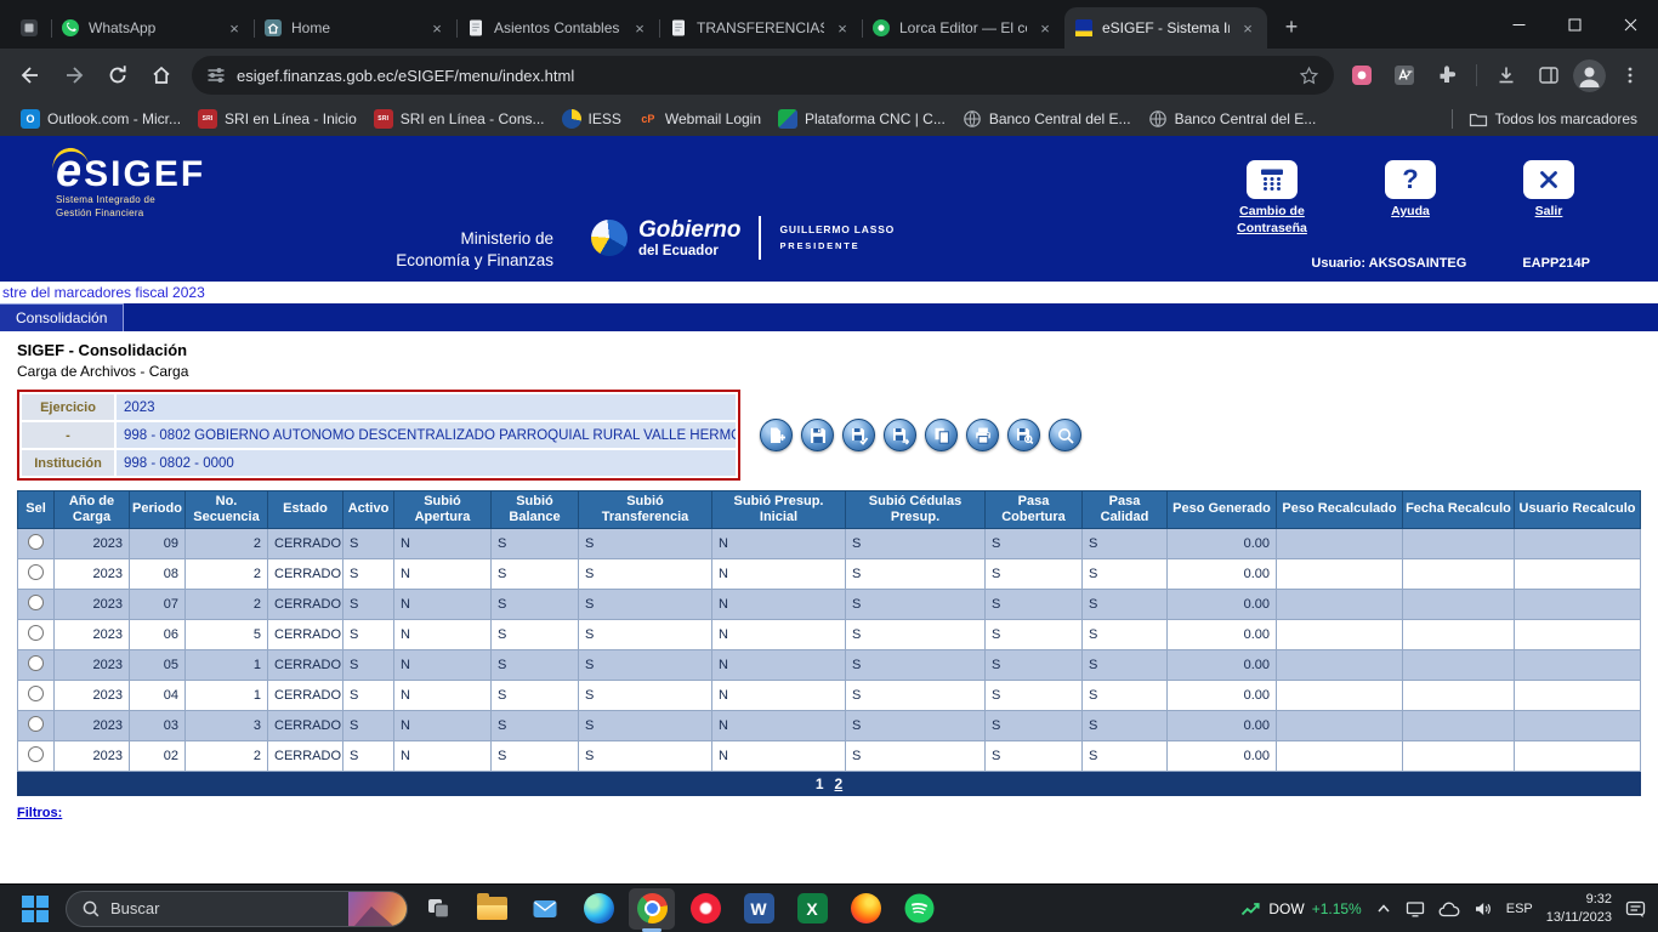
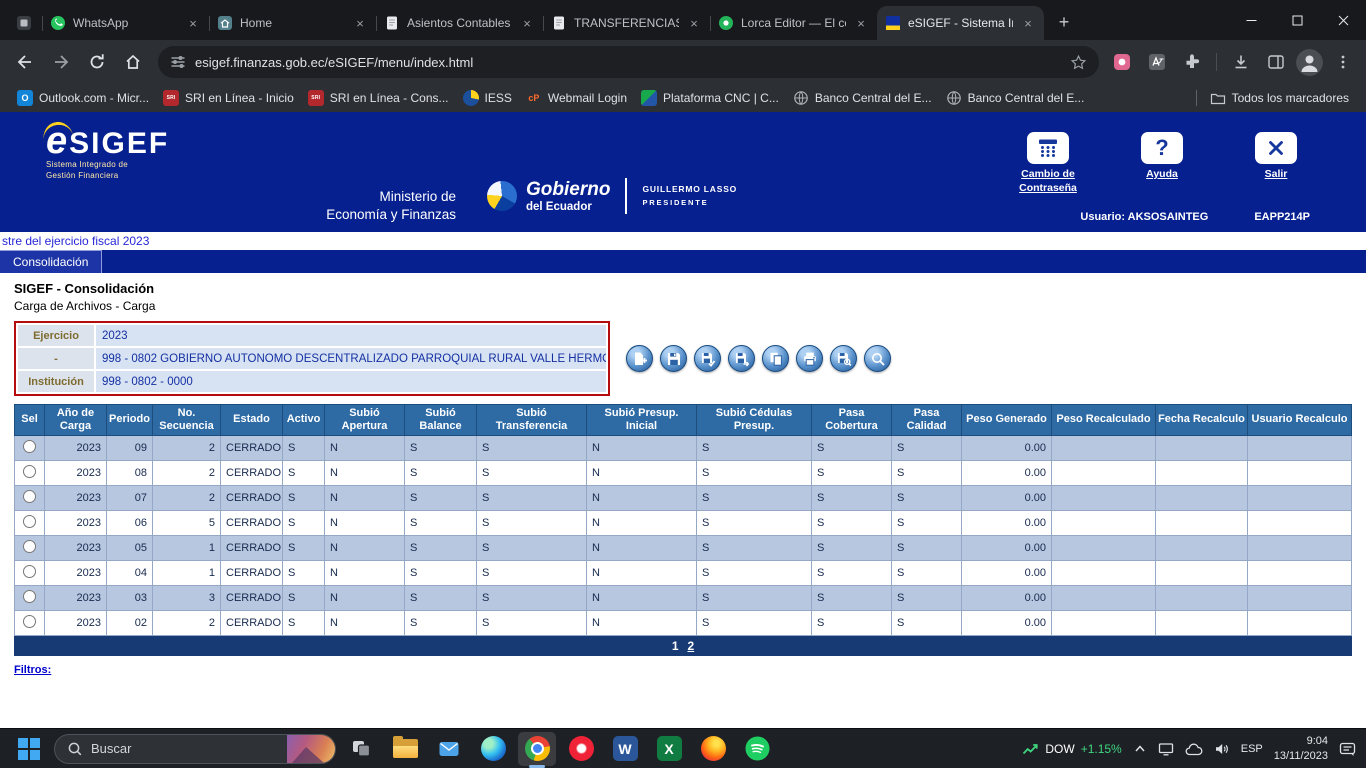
  WhatsApp
  ×
  Home
  ×
  Asientos Contables
  ×
  TRANSFERENCIA
  ×
  Lorca Editor — El c
  ×
  eSIGEF - Sistema I
  ×
  +
  esigef.finanzas.gob.ec/eSIGEF/menu/index.html
  O
  Outlook.com - Micr...
  SRI en Línea - Inicio
  SRI en Línea - Cons...
  IESS
  cP
  Webmail Login
  Plataforma CNC | C...
  Banco Central del E...
  Banco Central del E...
  Todos los marcadores
  e
  SIGEF
  Sistema Integrado de
  Gestión Financiera
  Ministerio de
  Economía y Finanzas
  Gobierno
  del Ecuador
  GUILLERMO LASSO
  PRESIDENTE
  Cambio de
  Contraseña
  ?
  Ayuda
  Salir
  Usuario: AKSOSAINTEG
  EAPP214P
- stre del marcadores fiscal 2023
+ stre del ejercicio fiscal 2023
  Consolidación
  SIGEF - Consolidación
  Carga de Archivos - Carga
  Ejercicio
  2023
  -
  998 - 0802 GOBIERNO AUTONOMO DESCENTRALIZADO PARROQUIAL RURAL VALLE HERM
  Institución
  998 - 0802 - 0000
  Sel	Año de Carga	Periodo	No. Secuencia	Estado	Activo	Subió Apertura	Subió Balance	Subió Transferencia	Subió Presup. Inicial	Subió Cédulas Presup.	Pasa Cobertura	Pasa Calidad	Peso Generado	Peso Recalculado	Fecha Recalculo	Usuario Recalculo
  	2023	09	2	CERRADO	S	N	S	S	N	S	S	S	0.00
  	2023	08	2	CERRADO	S	N	S	S	N	S	S	S	0.00
  	2023	07	2	CERRADO	S	N	S	S	N	S	S	S	0.00
  	2023	06	5	CERRADO	S	N	S	S	N	S	S	S	0.00
  	2023	05	1	CERRADO	S	N	S	S	N	S	S	S	0.00
  	2023	04	1	CERRADO	S	N	S	S	N	S	S	S	0.00
  	2023	03	3	CERRADO	S	N	S	S	N	S	S	S	0.00
  	2023	02	2	CERRADO	S	N	S	S	N	S	S	S	0.00
  1
  2
  Filtros:
  Buscar
  W
  X
  DOW
  +1.15%
  ESP
- 9:32
+ 9:04
  13/11/2023
